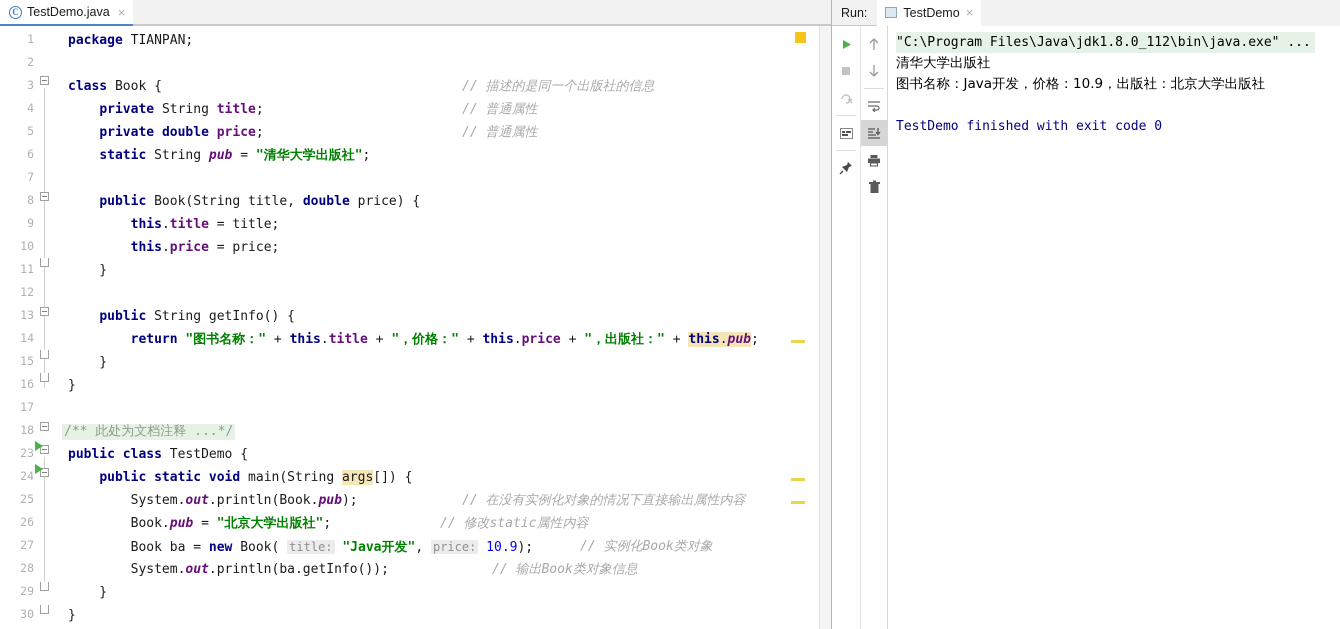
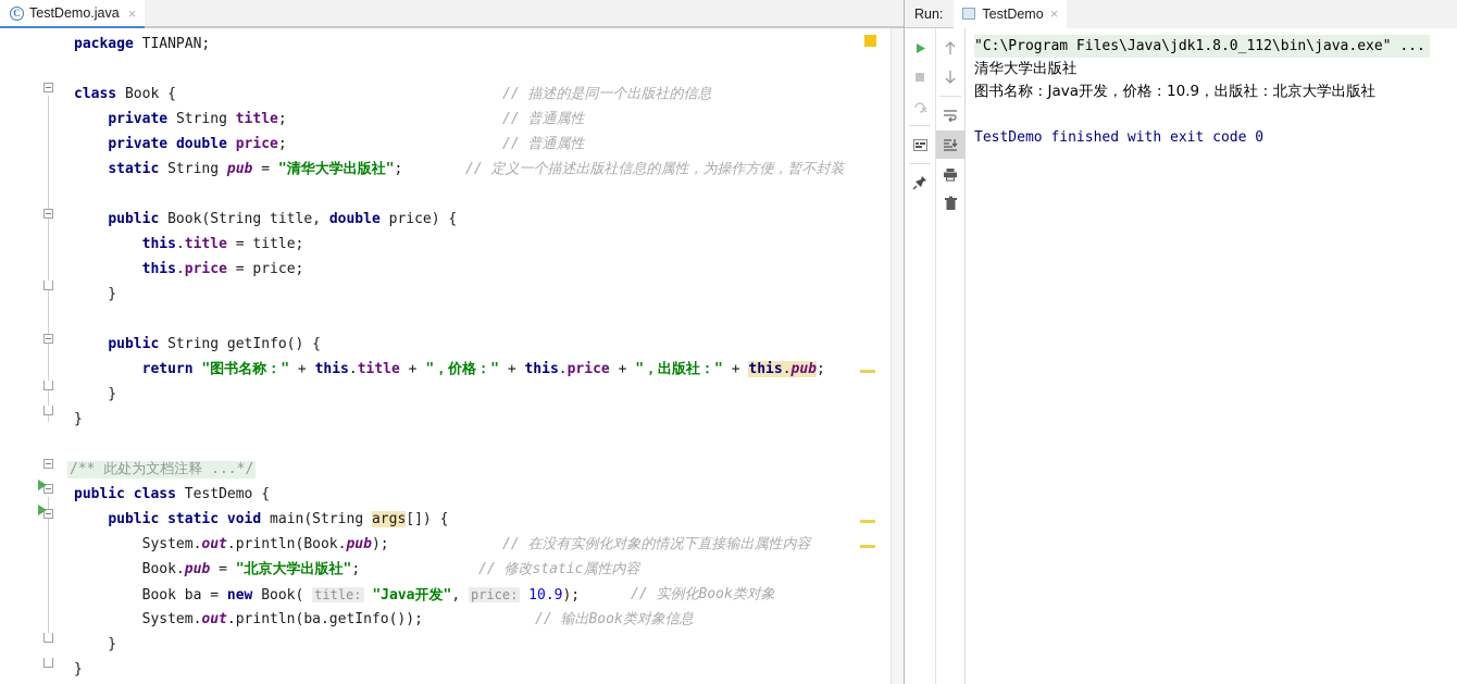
  C
  TestDemo.java
  ×
- 1
- 2
- 3
- 4
- 5
- 6
- 7
- 8
- 9
- 10
- 11
- 12
- 13
- 14
- 15
- 16
- 17
- 18
- 23
- 24
- 25
- 26
- 27
- 28
- 29
- 30
  package TIANPAN;
  class Book {
  private String title;
  private double price;
  static String pub = "清华大学出版社";
  public Book(String title, double price) {
  this.title = title;
  this.price = price;
  }
  public String getInfo() {
  return "图书名称：" + this.title + "，价格：" + this.price + "，出版社：" + this.pub;
  }
  }
  /** 此处为文档注释 ...*/
  public class TestDemo {
  public static void main(String args[]) {
  System.out.println(Book.pub);
  Book.pub = "北京大学出版社";
  Book ba = new Book( title: "Java开发", price: 10.9);
  System.out.println(ba.getInfo());
  }
  }
  // 描述的是同一个出版社的信息
  // 普通属性
  // 普通属性
+ // 定义一个描述出版社信息的属性，为操作方便，暂不封装
  // 在没有实例化对象的情况下直接输出属性内容
  // 修改static属性内容
  // 实例化Book类对象
  // 输出Book类对象信息
  Run:
  TestDemo
  ×
  "C:\Program Files\Java\jdk1.8.0_112\bin\java.exe" ...
  清华大学出版社
  图书名称：Java开发，价格：10.9，出版社：北京大学出版社
  TestDemo finished with exit code 0
